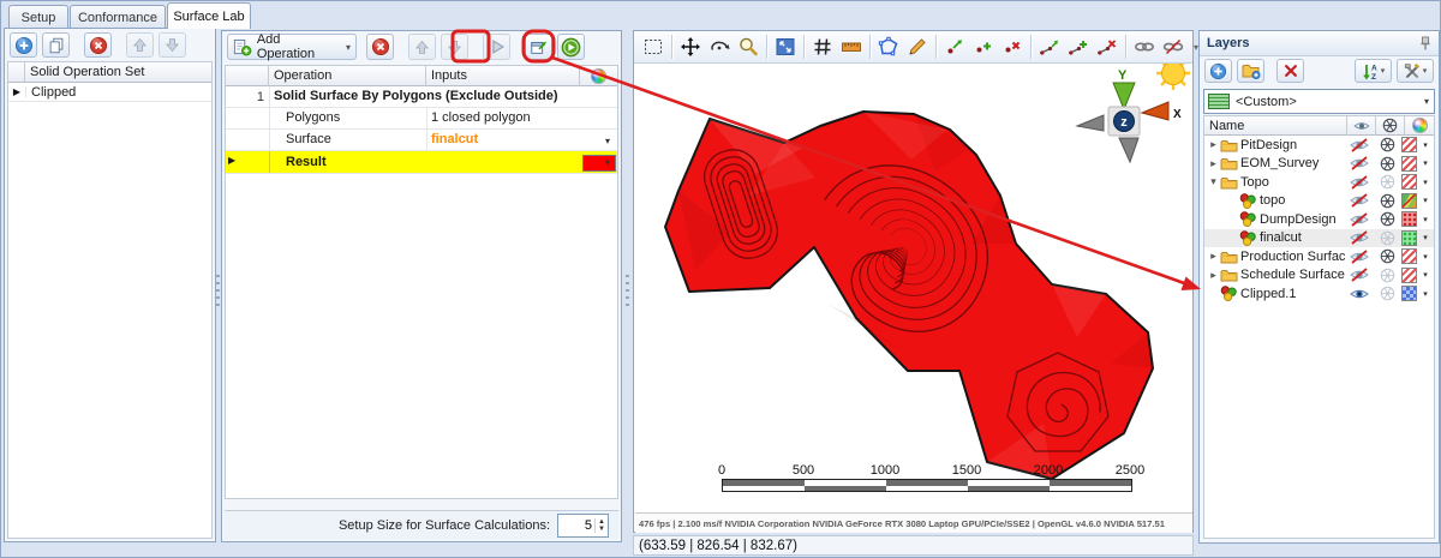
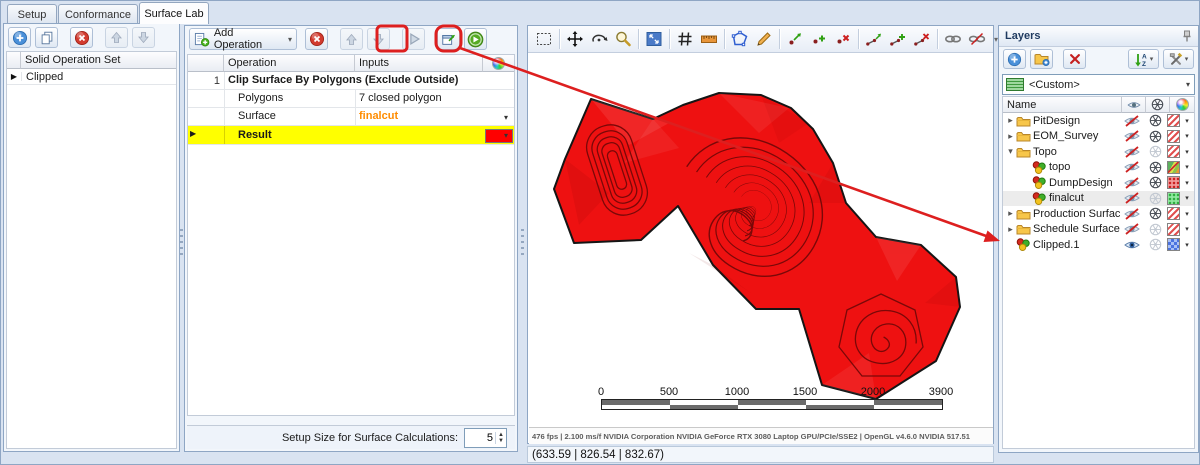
  Setup
  Conformance
  Surface Lab
  Solid Operation Set
  ▶
  Clipped
  Add Operation
  ▾
  Operation
  Inputs
  1
- Solid Surface By Polygons (Exclude Outside)
+ Clip Surface By Polygons (Exclude Outside)
  Polygons
- 1 closed polygon
+ 7 closed polygon
  Surface
  finalcut
  ▾
  ▶
  Result
  ▾
  Setup Size for Surface Calculations:
  5
  ▾
- Y
- z
- X
  0
  500
  1000
  1500
  2000
- 2500
+ 3900
  476 fps | 2.100 ms/f NVIDIA Corporation NVIDIA GeForce RTX 3080 Laptop GPU/PCIe/SSE2 | OpenGL v4.6.0 NVIDIA 517.51
  (633.59 | 826.54 | 832.67)
  Layers
  <Custom>
  ▾
  Name
  ▸
  PitDesign
  ▸
  EOM_Survey
  ▾
  Topo
  topo
  DumpDesign
  finalcut
  ▸
  Production Surfac
  ▸
  Schedule Surface
  Clipped.1
